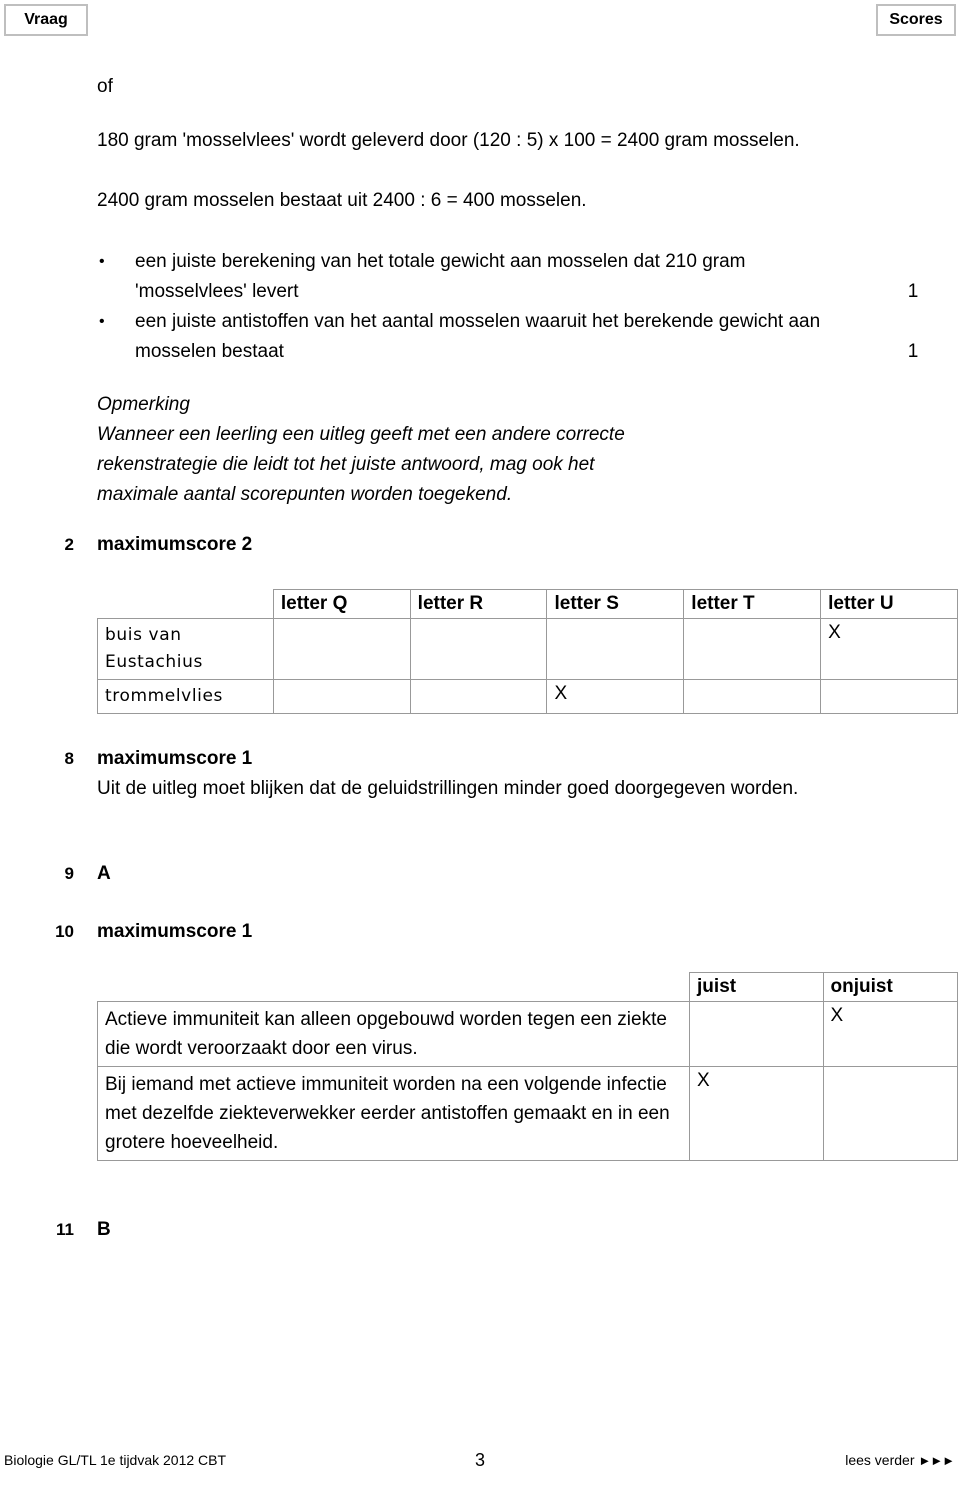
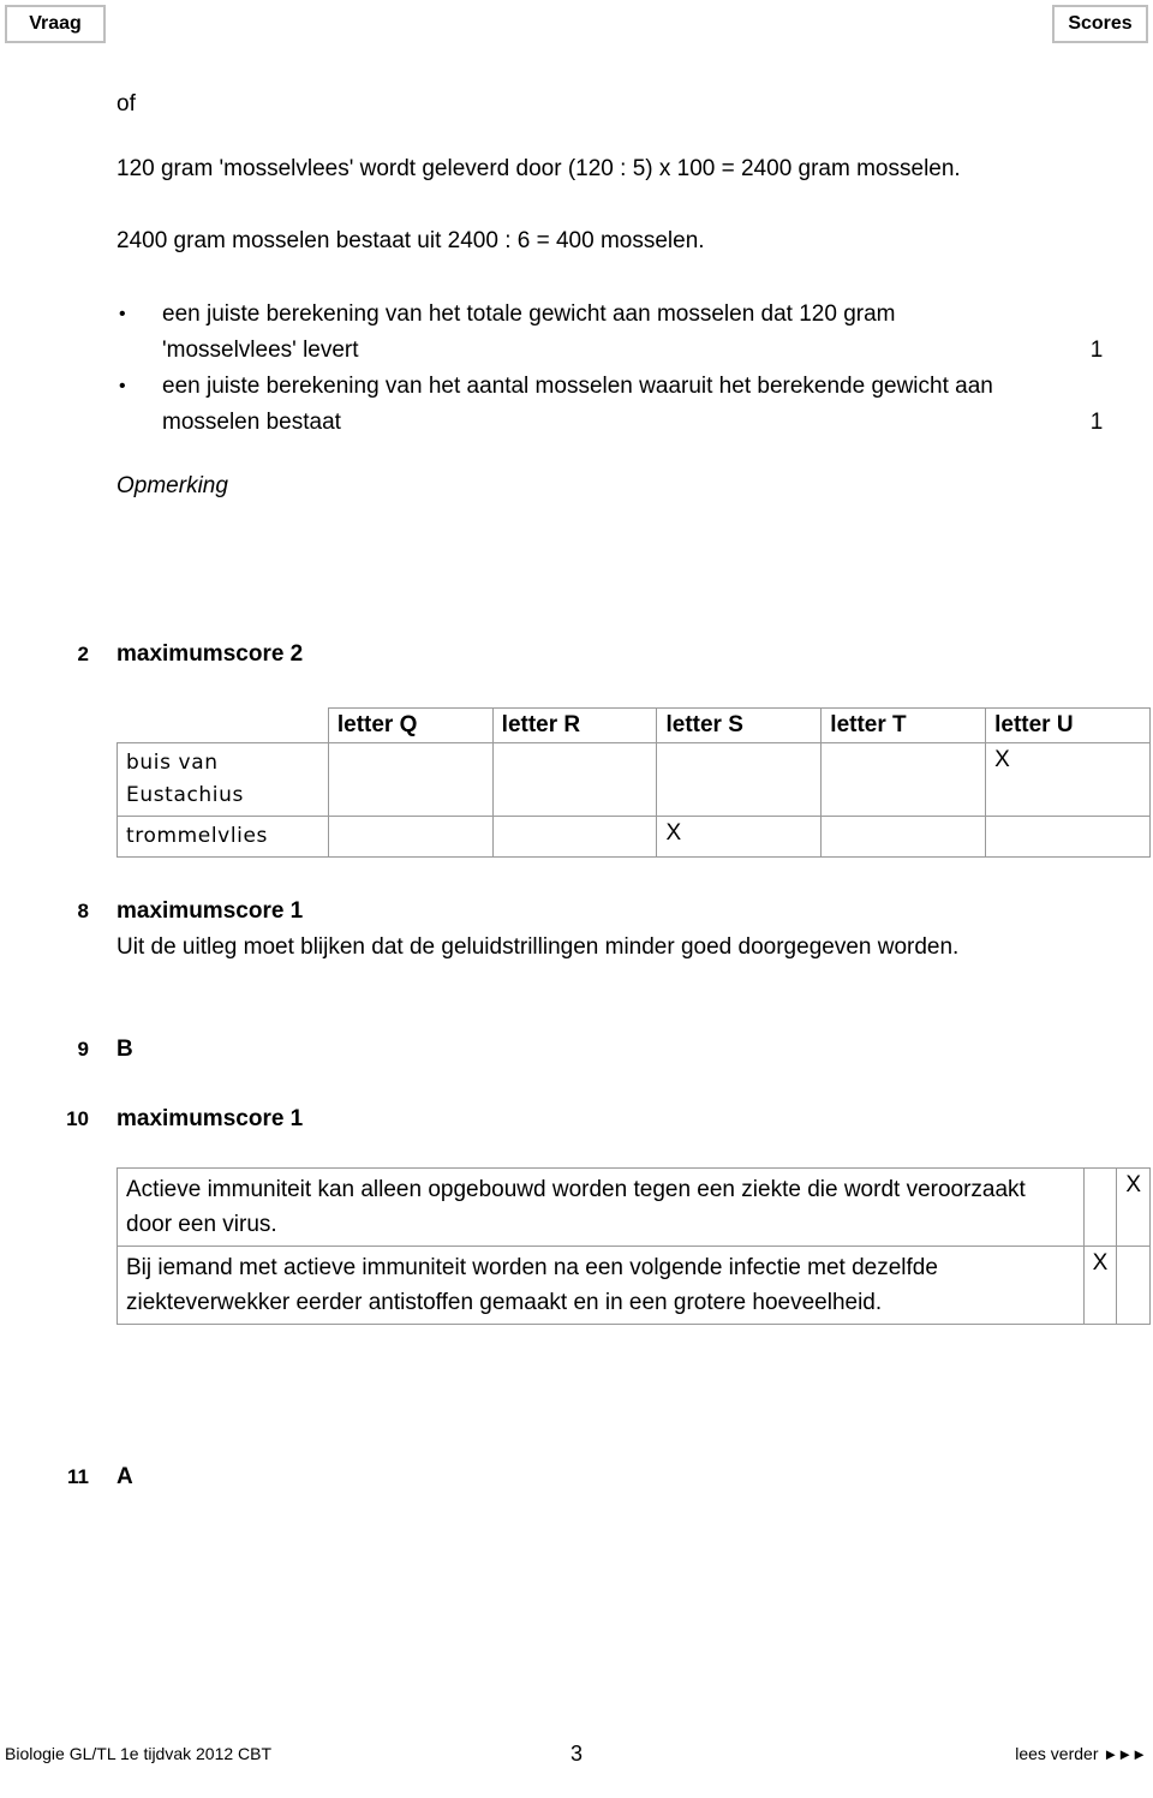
  Vraag
  Scores
  of
- 180 gram 'mosselvlees' wordt geleverd door (120 : 5) x 100 = 2400 gram mosselen.
+ 120 gram 'mosselvlees' wordt geleverd door (120 : 5) x 100 = 2400 gram mosselen.
  2400 gram mosselen bestaat uit 2400 : 6 = 400 mosselen.
- een juiste berekening van het totale gewicht aan mosselen dat 210 gram 'mosselvlees' levert
+ een juiste berekening van het totale gewicht aan mosselen dat 120 gram 'mosselvlees' levert
  1
- een juiste antistoffen van het aantal mosselen waaruit het berekende gewicht aan mosselen bestaat
+ een juiste berekening van het aantal mosselen waaruit het berekende gewicht aan mosselen bestaat
  1
  Opmerking
- Wanneer een leerling een uitleg geeft met een andere correcte rekenstrategie die leidt tot het juiste antwoord, mag ook het maximale aantal scorepunten worden toegekend.
  2
  maximumscore 2
  	letter Q	letter R	letter S	letter T	letter U
  buis van Eustachius					X
  trommelvlies			X
  8
  maximumscore 1
  Uit de uitleg moet blijken dat de geluidstrillingen minder goed doorgegeven worden.
  9
- A
+ B
  10
  maximumscore 1
- 	juist	onjuist
  Actieve immuniteit kan alleen opgebouwd worden tegen een ziekte die wordt veroorzaakt door een virus.		X
  Bij iemand met actieve immuniteit worden na een volgende infectie met dezelfde ziekteverwekker eerder antistoffen gemaakt en in een grotere hoeveelheid.	X
  11
- B
+ A
  Biologie GL/TL 1e tijdvak 2012 CBT
  3
  lees verder ►►►
